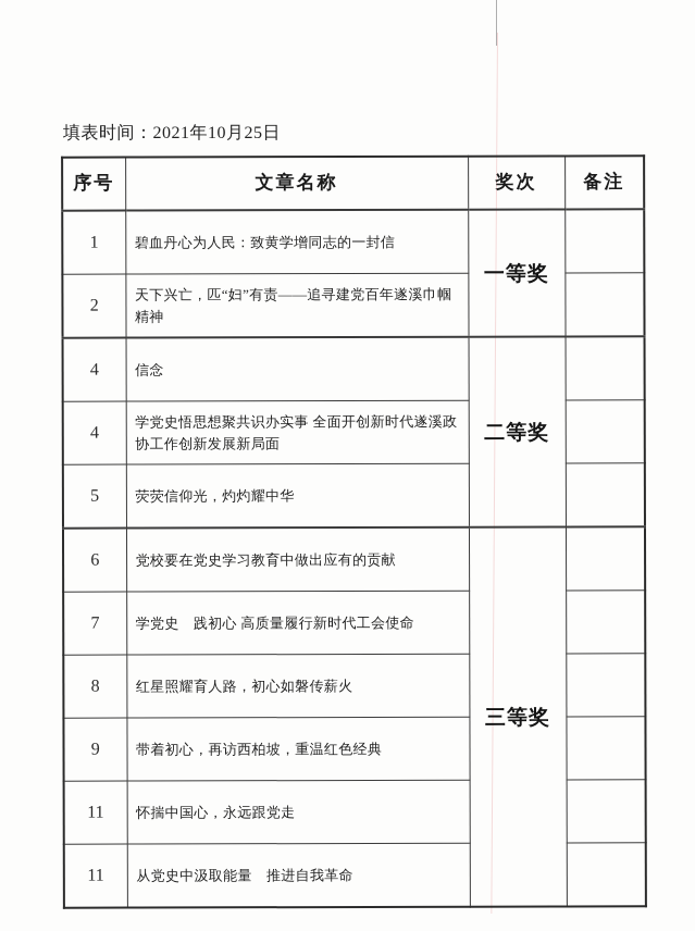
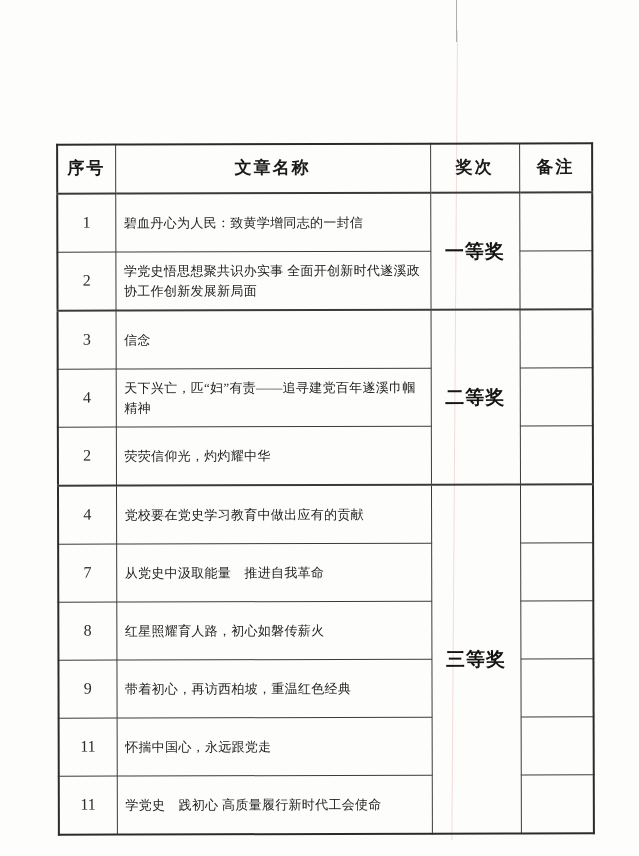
- 填表时间：2021年10月25日
  序号	文章名称	奖次	备注
  1	碧血丹心为人民：致黄学增同志的一封信	一等奖
- 2	天下兴亡，匹“妇”有责——追寻建党百年遂溪巾帼精神
+ 2	学党史悟思想聚共识办实事 全面开创新时代遂溪政协工作创新发展新局面
- 4	信念	二等奖
+ 3	信念	二等奖
- 4	学党史悟思想聚共识办实事 全面开创新时代遂溪政协工作创新发展新局面
+ 4	天下兴亡，匹“妇”有责——追寻建党百年遂溪巾帼精神
- 5	荧荧信仰光，灼灼耀中华
+ 2	荧荧信仰光，灼灼耀中华
- 6	党校要在党史学习教育中做出应有的贡献	三等奖
+ 4	党校要在党史学习教育中做出应有的贡献	三等奖
- 7	学党史 践初心 高质量履行新时代工会使命
+ 7	从党史中汲取能量 推进自我革命
  8	红星照耀育人路，初心如磐传薪火
  9	带着初心，再访西柏坡，重温红色经典
  11	怀揣中国心，永远跟党走
- 11	从党史中汲取能量 推进自我革命
+ 11	学党史 践初心 高质量履行新时代工会使命
